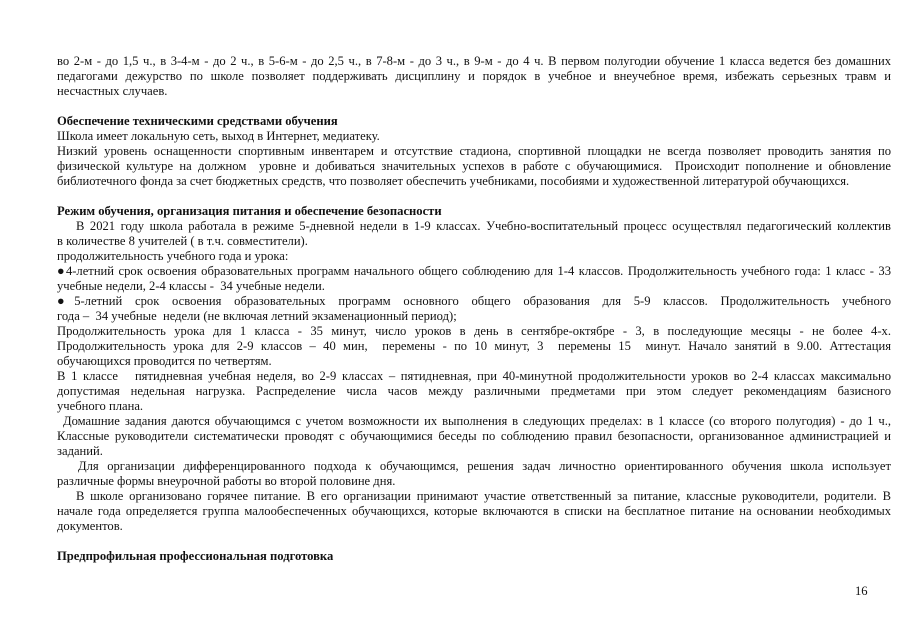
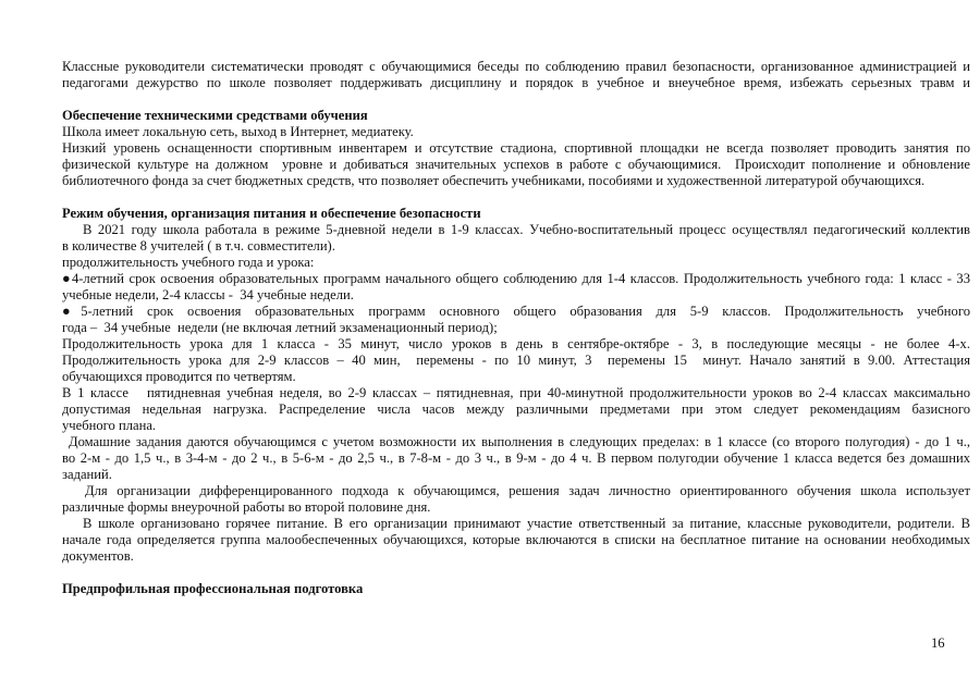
- во 2-м - до 1,5 ч., в 3-4-м - до 2 ч., в 5-6-м - до 2,5 ч., в 7-8-м - до 3 ч., в 9-м - до 4 ч. В первом полугодии обучение 1 класса ведется без домашних
+ Классные руководители систематически проводят с обучающимися беседы по соблюдению правил безопасности, организованное администрацией и
  педагогами дежурство по школе позволяет поддерживать дисциплину и порядок в учебное и внеучебное время, избежать серьезных травм и
- несчастных случаев.
  Обеспечение техническими средствами обучения
  Школа имеет локальную сеть, выход в Интернет, медиатеку.
  Низкий уровень оснащенности спортивным инвентарем и отсутствие стадиона, спортивной площадки не всегда позволяет проводить занятия по
  физической культуре на должном уровне и добиваться значительных успехов в работе с обучающимися. Происходит пополнение и обновление
  библиотечного фонда за счет бюджетных средств, что позволяет обеспечить учебниками, пособиями и художественной литературой обучающихся.
  Режим обучения, организация питания и обеспечение безопасности
  В 2021 году школа работала в режиме 5-дневной недели в 1-9 классах. Учебно-воспитательный процесс осуществлял педагогический коллектив
  в количестве 8 учителей ( в т.ч. совместители).
  продолжительность учебного года и урока:
  ●4-летний срок освоения образовательных программ начального общего соблюдению для 1-4 классов. Продолжительность учебного года: 1 класс - 33
  учебные недели, 2-4 классы - 34 учебные недели.
  ●5-летний срок освоения образовательных программ основного общего образования для 5-9 классов. Продолжительность учебного
  года – 34 учебные недели (не включая летний экзаменационный период);
  Продолжительность урока для 1 класса - 35 минут, число уроков в день в сентябре-октябре - 3, в последующие месяцы - не более 4-х.
  Продолжительность урока для 2-9 классов – 40 мин, перемены - по 10 минут, 3 перемены 15 минут. Начало занятий в 9.00. Аттестация
  обучающихся проводится по четвертям.
  В 1 классе пятидневная учебная неделя, во 2-9 классах – пятидневная, при 40-минутной продолжительности уроков во 2-4 классах максимально
  допустимая недельная нагрузка. Распределение числа часов между различными предметами при этом следует рекомендациям базисного
  учебного плана.
  Домашние задания даются обучающимся с учетом возможности их выполнения в следующих пределах: в 1 классе (со второго полугодия) - до 1 ч.,
- Классные руководители систематически проводят с обучающимися беседы по соблюдению правил безопасности, организованное администрацией и
+ во 2-м - до 1,5 ч., в 3-4-м - до 2 ч., в 5-6-м - до 2,5 ч., в 7-8-м - до 3 ч., в 9-м - до 4 ч. В первом полугодии обучение 1 класса ведется без домашних
  заданий.
  Для организации дифференцированного подхода к обучающимся, решения задач личностно ориентированного обучения школа использует
  различные формы внеурочной работы во второй половине дня.
  В школе организовано горячее питание. В его организации принимают участие ответственный за питание, классные руководители, родители. В
  начале года определяется группа малообеспеченных обучающихся, которые включаются в списки на бесплатное питание на основании необходимых
  документов.
  Предпрофильная профессиональная подготовка
  16
